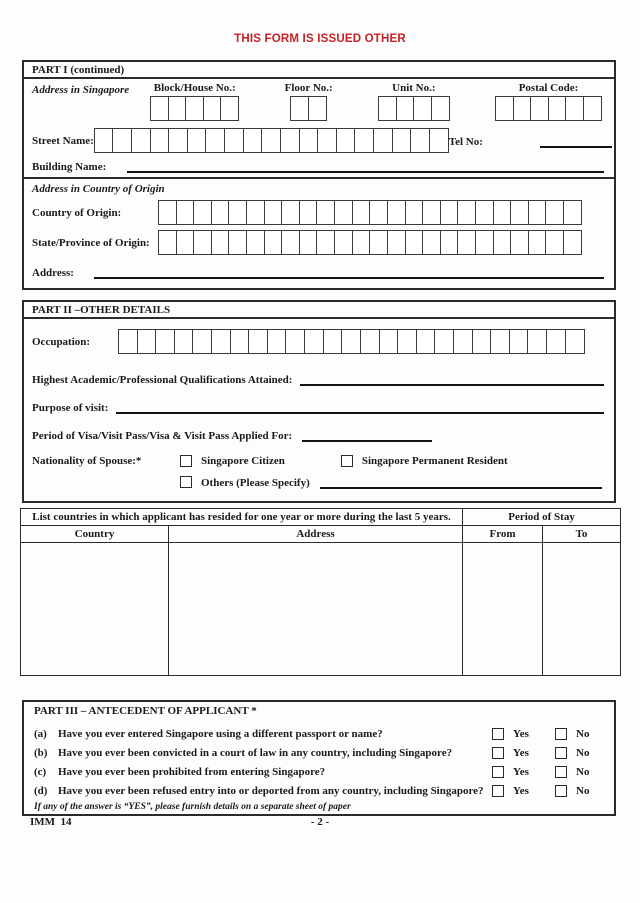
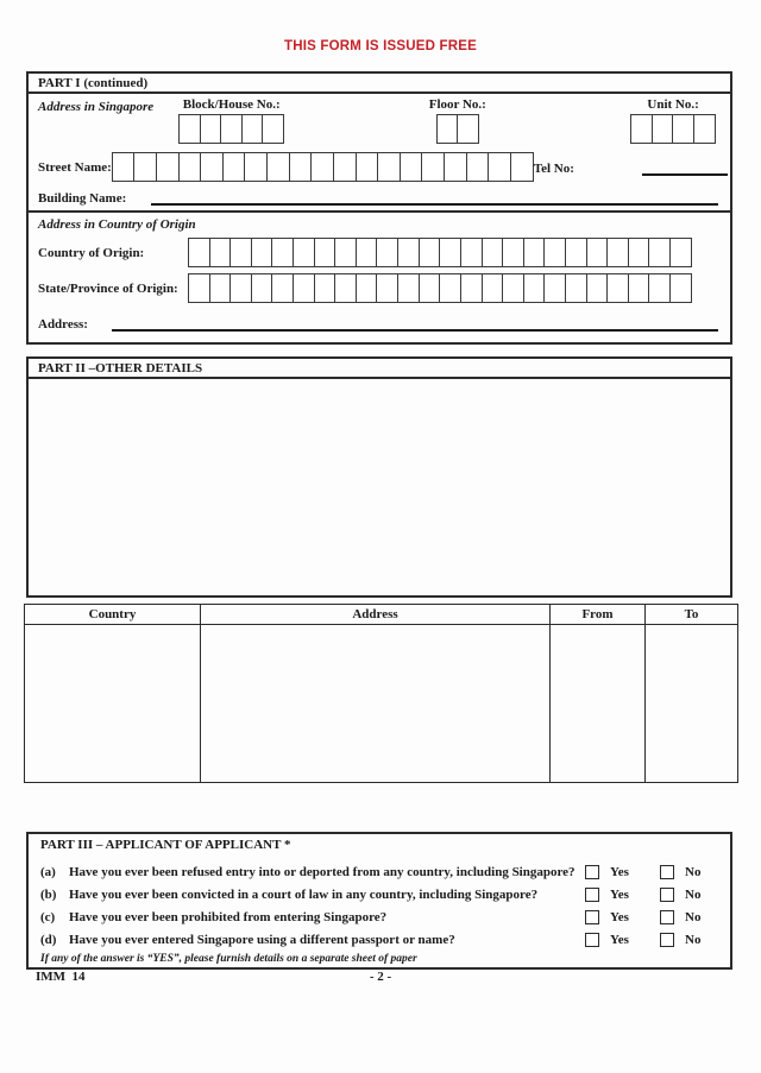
- THIS FORM IS ISSUED OTHER
+ THIS FORM IS ISSUED FREE
  PART I (continued)
  Address in Singapore
  Block/House No.:
  Floor No.:
  Unit No.:
- Postal Code:
  Street Name:
  Tel No:
  Building Name:
  Address in Country of Origin
  Country of Origin:
  State/Province of Origin:
  Address:
  PART II –OTHER DETAILS
- Occupation:
- Highest Academic/Professional Qualifications Attained:
- Purpose of visit:
- Period of Visa/Visit Pass/Visa & Visit Pass Applied For:
- Nationality of Spouse:*
- Singapore Citizen
- Singapore Permanent Resident
- Others (Please Specify)
- List countries in which applicant has resided for one year or more during the last 5 years.	Period of Stay
  Country	Address	From	To
- PART III – ANTECEDENT OF APPLICANT *
+ PART III – APPLICANT OF APPLICANT *
  (a)
- Have you ever entered Singapore using a different passport or name?
+ Have you ever been refused entry into or deported from any country, including Singapore?
  Yes
  No
  (b)
  Have you ever been convicted in a court of law in any country, including Singapore?
  Yes
  No
  (c)
  Have you ever been prohibited from entering Singapore?
  Yes
  No
  (d)
- Have you ever been refused entry into or deported from any country, including Singapore?
+ Have you ever entered Singapore using a different passport or name?
  Yes
  No
  If any of the answer is “YES”, please furnish details on a separate sheet of paper
  IMM 14
  - 2 -
